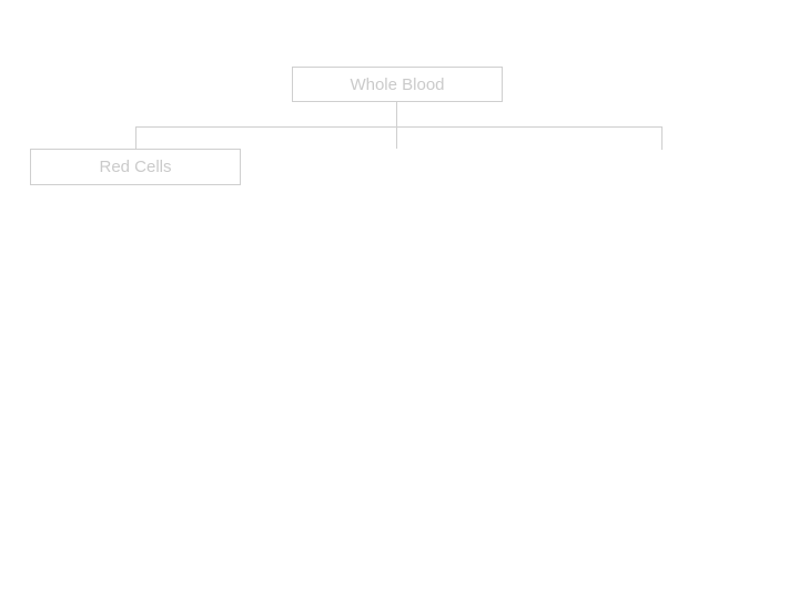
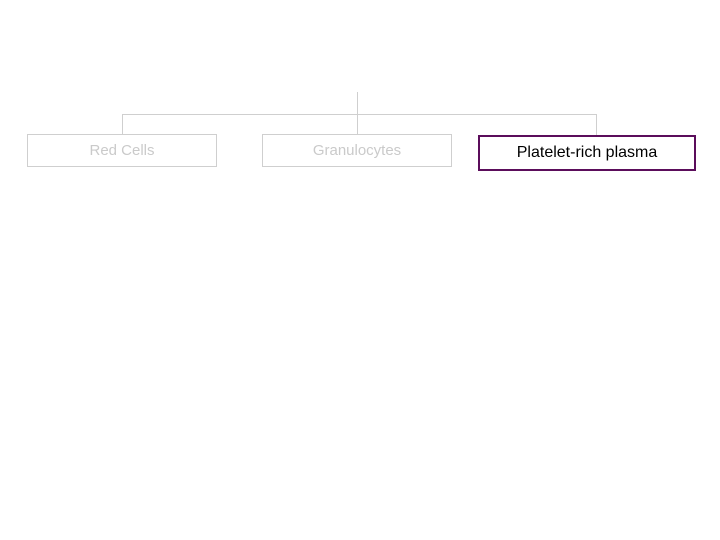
- Whole Blood
  Red Cells
+ Granulocytes
+ Platelet-rich plasma
